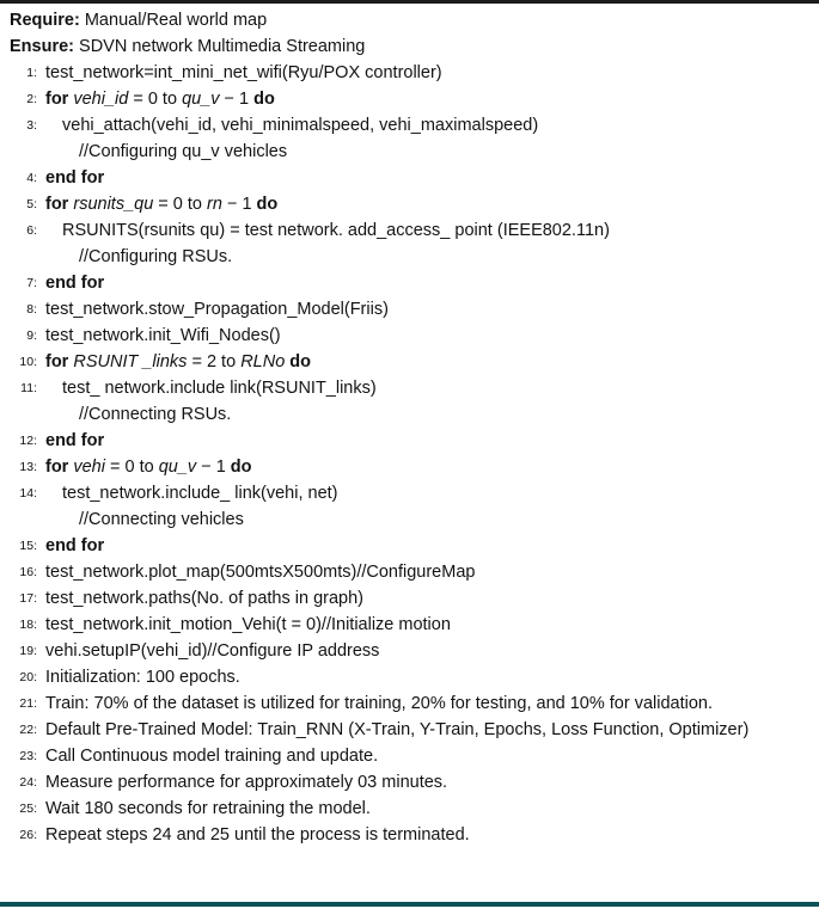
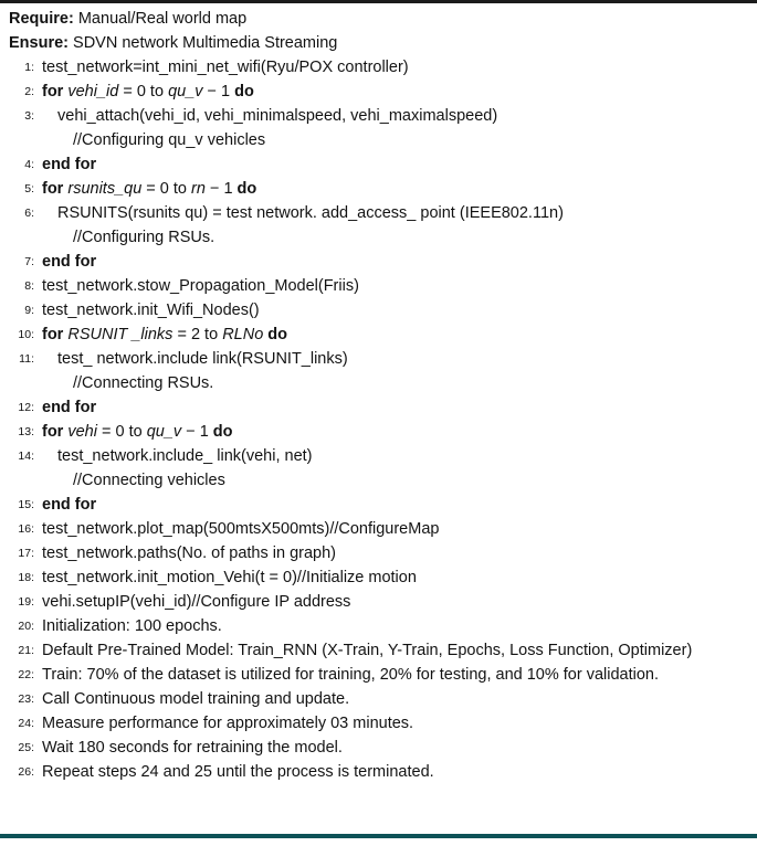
  Require: Manual/Real world map
  Ensure: SDVN network Multimedia Streaming
  1:
  test_network=int_mini_net_wifi(Ryu/POX controller)
  2:
  for vehi_id = 0 to qu_v − 1 do
  3:
  vehi_attach(vehi_id, vehi_minimalspeed, vehi_maximalspeed)
  //Configuring qu_v vehicles
  4:
  end for
  5:
  for rsunits_qu = 0 to rn − 1 do
  6:
  RSUNITS(rsunits qu) = test network. add_access_ point (IEEE802.11n)
  //Configuring RSUs.
  7:
  end for
  8:
  test_network.stow_Propagation_Model(Friis)
  9:
  test_network.init_Wifi_Nodes()
  10:
  for RSUNIT _links = 2 to RLNo do
  11:
  test_ network.include link(RSUNIT_links)
  //Connecting RSUs.
  12:
  end for
  13:
  for vehi = 0 to qu_v − 1 do
  14:
  test_network.include_ link(vehi, net)
  //Connecting vehicles
  15:
  end for
  16:
  test_network.plot_map(500mtsX500mts)//ConfigureMap
  17:
  test_network.paths(No. of paths in graph)
  18:
  test_network.init_motion_Vehi(t = 0)//Initialize motion
  19:
  vehi.setupIP(vehi_id)//Configure IP address
  20:
  Initialization: 100 epochs.
  21:
- Train: 70% of the dataset is utilized for training, 20% for testing, and 10% for validation.
+ Default Pre-Trained Model: Train_RNN (X-Train, Y-Train, Epochs, Loss Function, Optimizer)
  22:
- Default Pre-Trained Model: Train_RNN (X-Train, Y-Train, Epochs, Loss Function, Optimizer)
+ Train: 70% of the dataset is utilized for training, 20% for testing, and 10% for validation.
  23:
  Call Continuous model training and update.
  24:
  Measure performance for approximately 03 minutes.
  25:
  Wait 180 seconds for retraining the model.
  26:
  Repeat steps 24 and 25 until the process is terminated.
